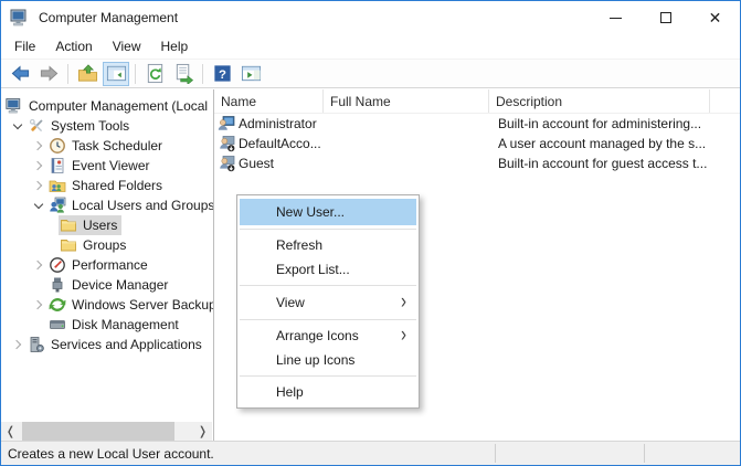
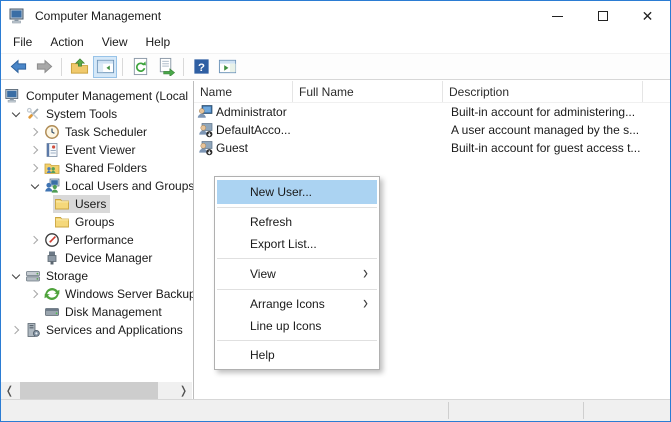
  Computer Management
  ✕
  File
  Action
  View
  Help
  ?
  Computer Management (Local
  System Tools
  Task Scheduler
  Event Viewer
  Shared Folders
  Local Users and Groups
  Users
  Groups
  Performance
  Device Manager
+ Storage
  Windows Server Backup
  Disk Management
  Services and Applications
  ❬
  ❭
  Name
  Full Name
  Description
  Administrator
  Built-in account for administering...
  DefaultAcco...
  A user account managed by the s...
  Guest
  Built-in account for guest access t...
  New User...
  Refresh
  Export List...
  View
  Arrange Icons
  Line up Icons
  Help
- Creates a new Local User account.
